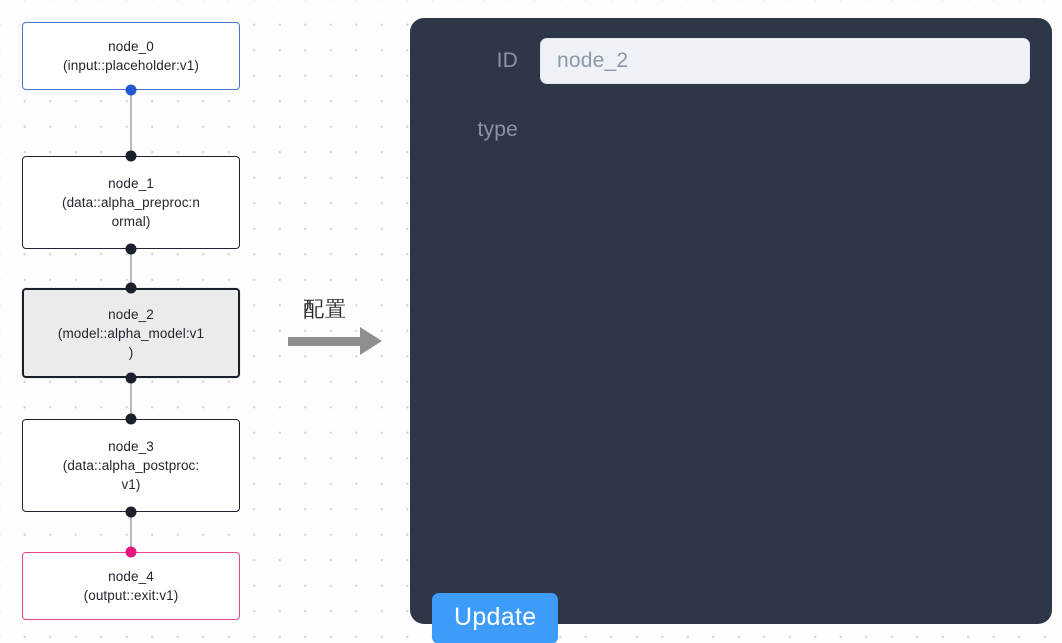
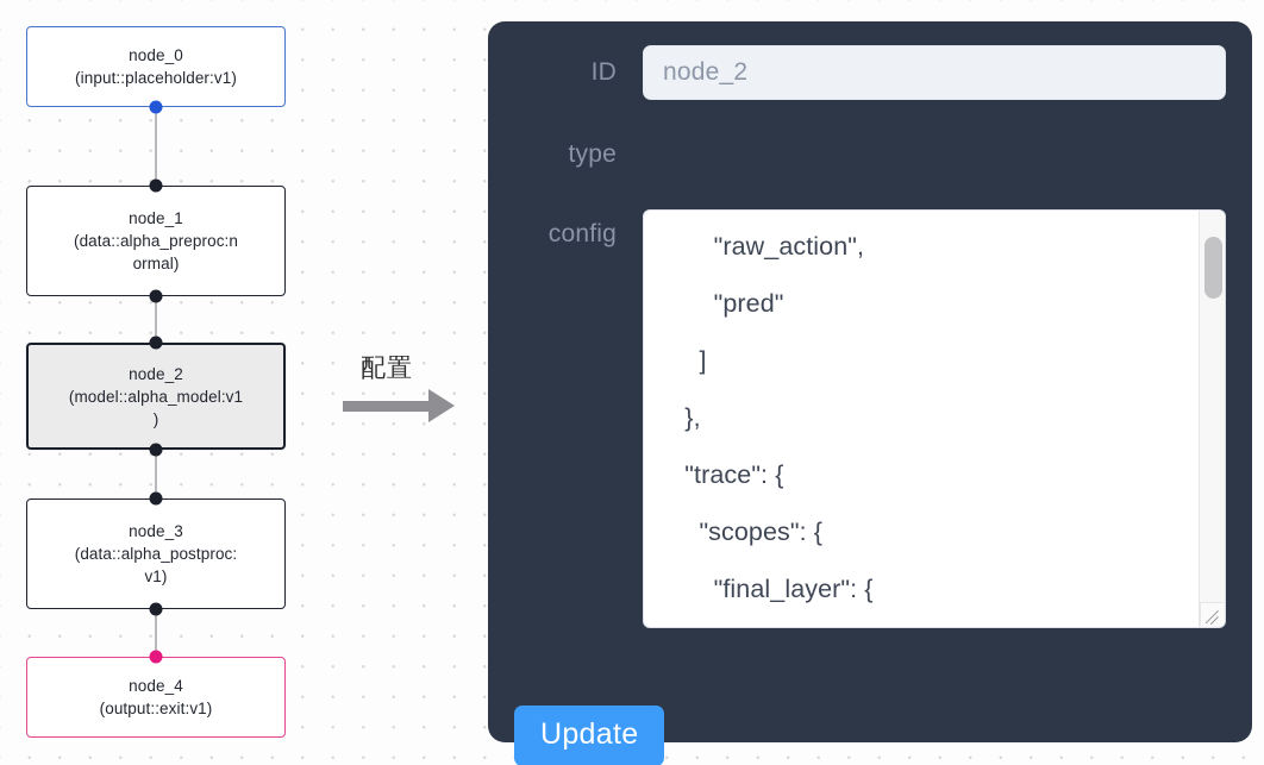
  node_0
  (input::placeholder:v1)
  node_1
  (data::alpha_preproc:n
  ormal)
  node_2
  (model::alpha_model:v1
  )
  node_3
  (data::alpha_postproc:
  v1)
  node_4
  (output::exit:v1)
  配置
  ID
  node_2
  type
+ config
+ "raw_action",
+ "pred"
+ ]
+ },
+ "trace": {
+ "scopes": {
+ "final_layer": {
  Update
